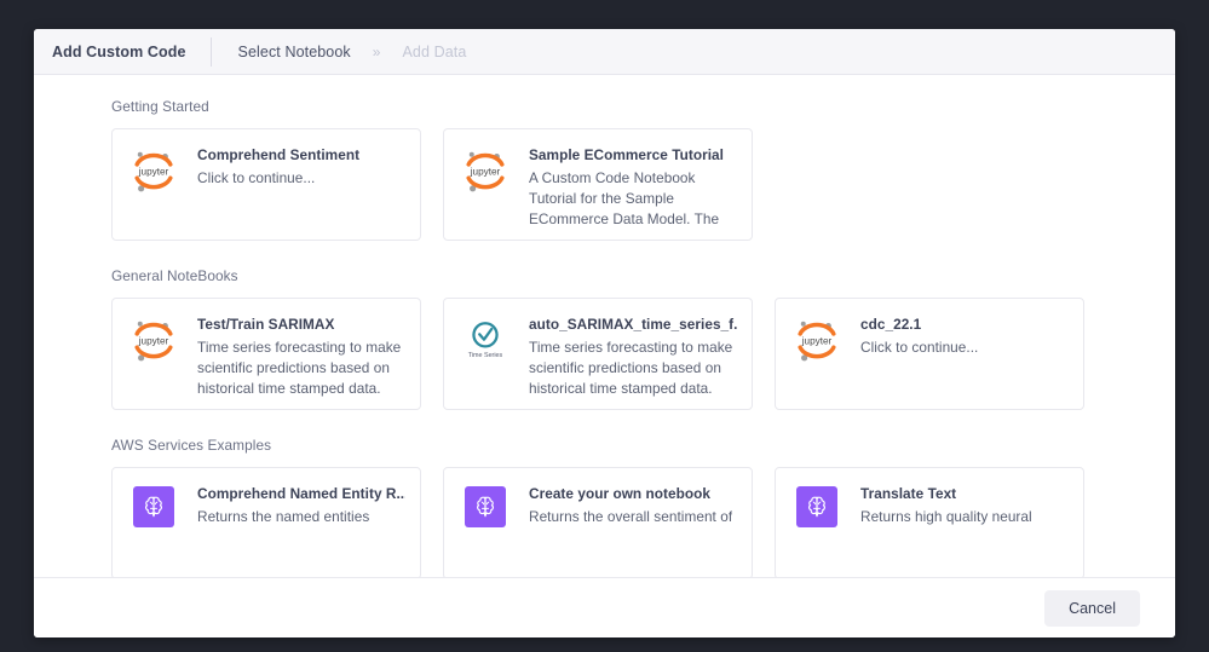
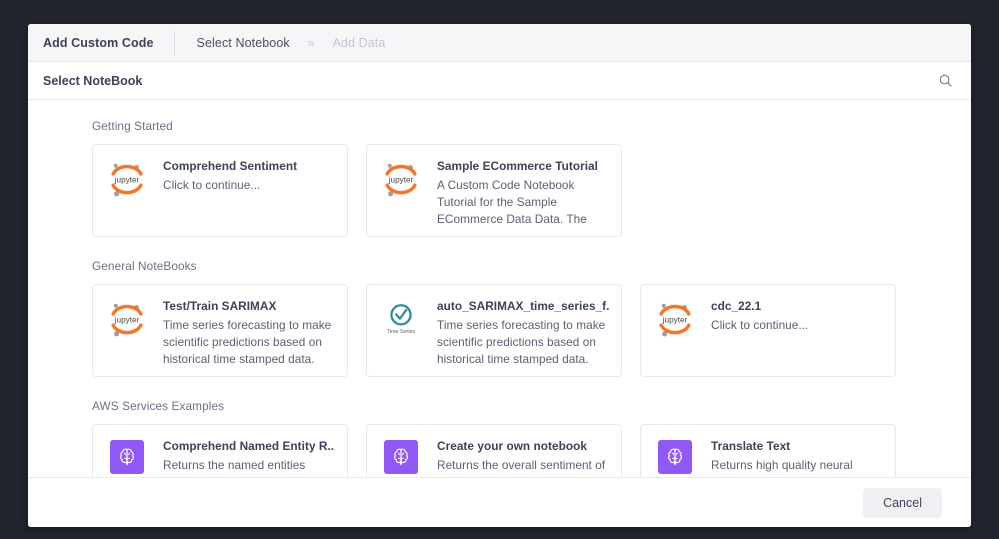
  Add Custom Code
  Select Notebook
  »
  Add Data
+ Select NoteBook
  Getting Started
  jupyter
  Comprehend Sentiment
  Click to continue...
  jupyter
  Sample ECommerce Tutorial
- A Custom Code Notebook Tutorial for the Sample ECommerce Data Model. The
+ A Custom Code Notebook Tutorial for the Sample ECommerce Data Data. The
  General NoteBooks
  jupyter
  Test/Train SARIMAX
  Time series forecasting to make scientific predictions based on historical time stamped data.
  auto_SARIMAX_time_series_f.
  Time series forecasting to make scientific predictions based on historical time stamped data.
  jupyter
  cdc_22.1
  Click to continue...
  AWS Services Examples
  Comprehend Named Entity R..
  Returns the named entities
  Create your own notebook
  Returns the overall sentiment of
  Translate Text
  Returns high quality neural
  Cancel
